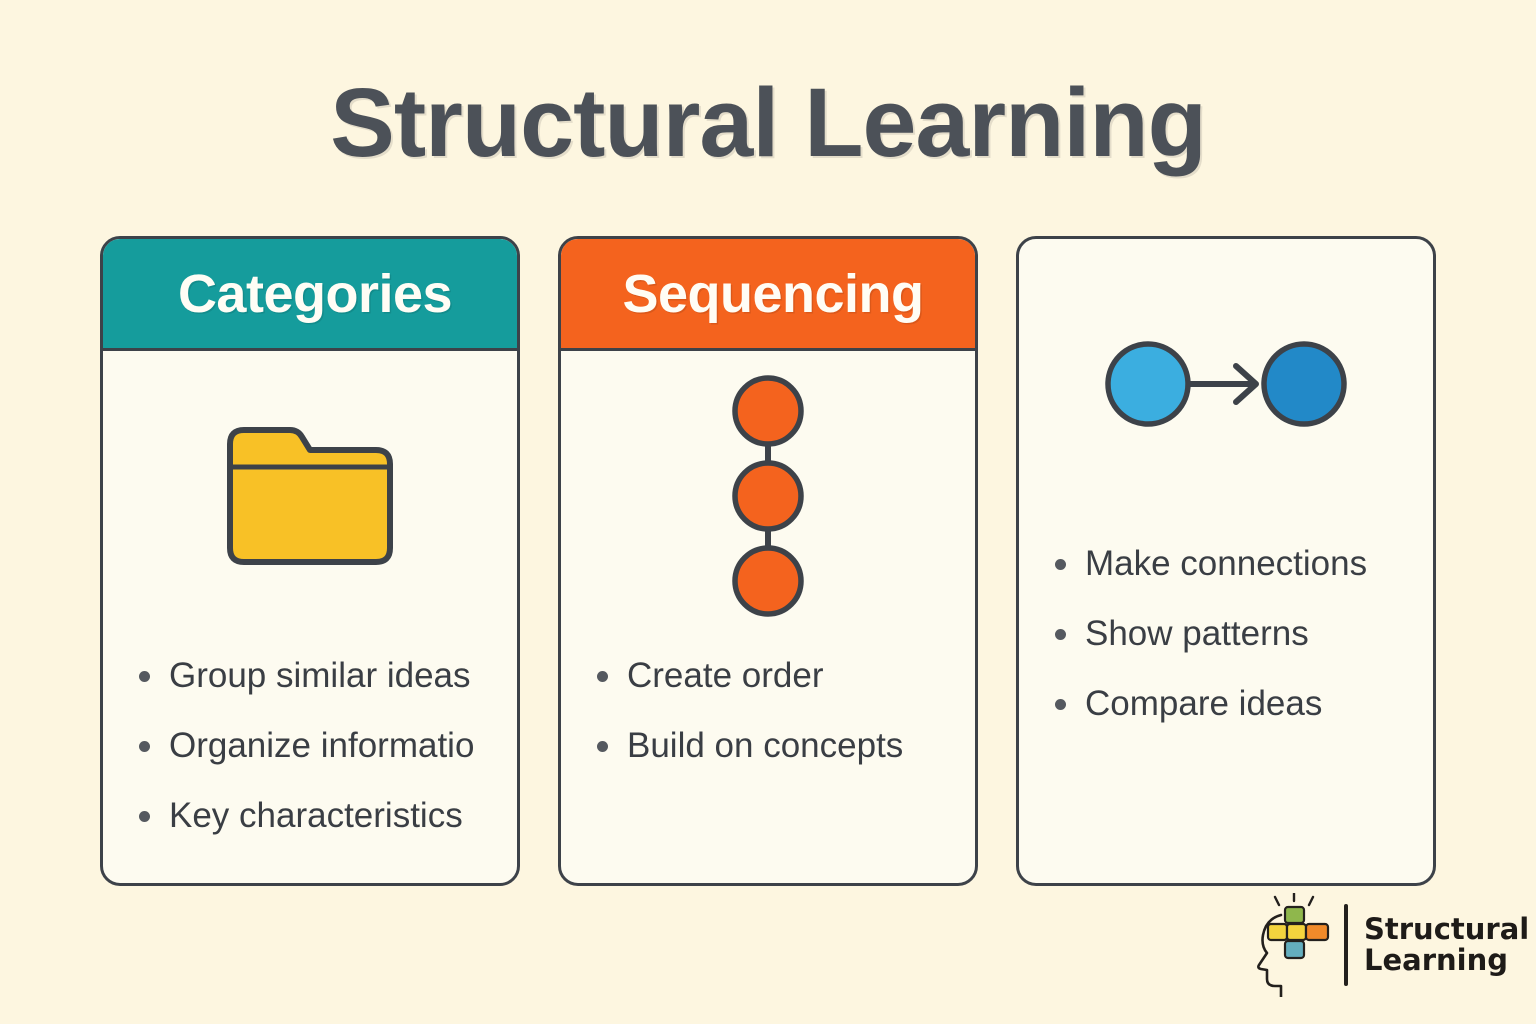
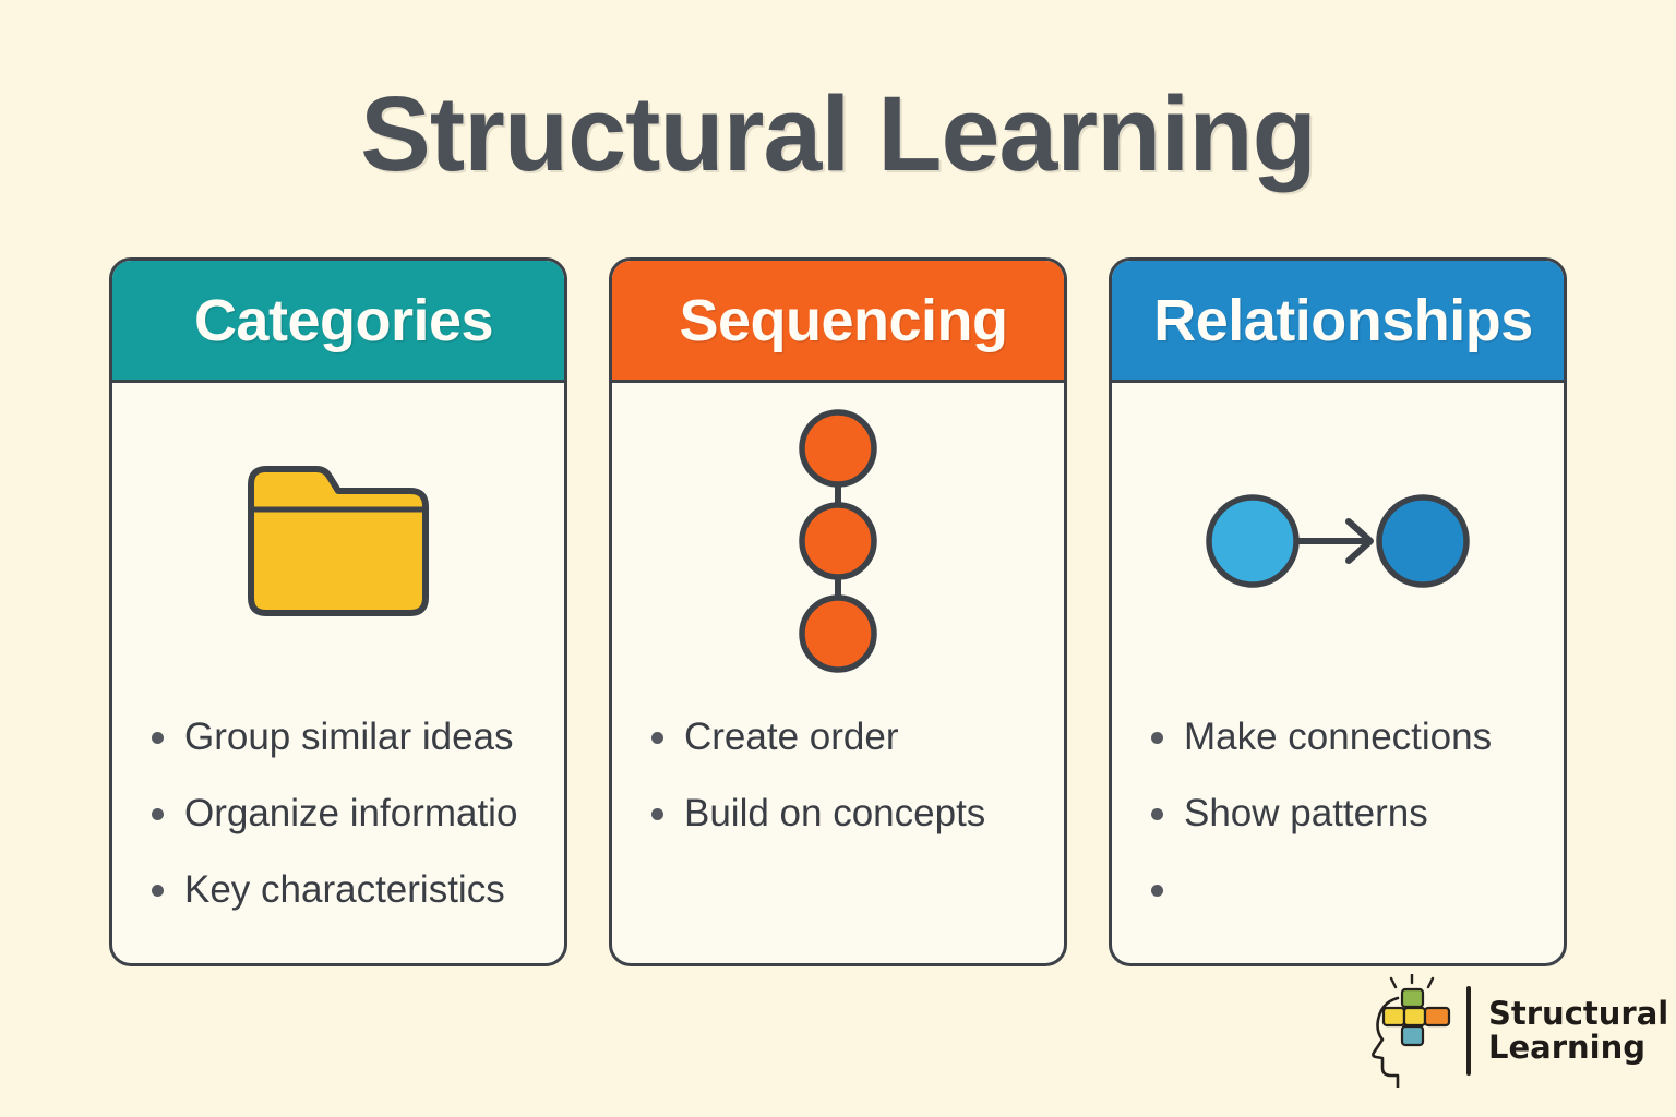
  Structural Learning
  Categories
  Group similar ideas
  Organize informatio
  Key characteristics
  Sequencing
  Create order
  Build on concepts
+ Relationships
  Make connections
  Show patterns
- Compare ideas
  Structural
  Learning
